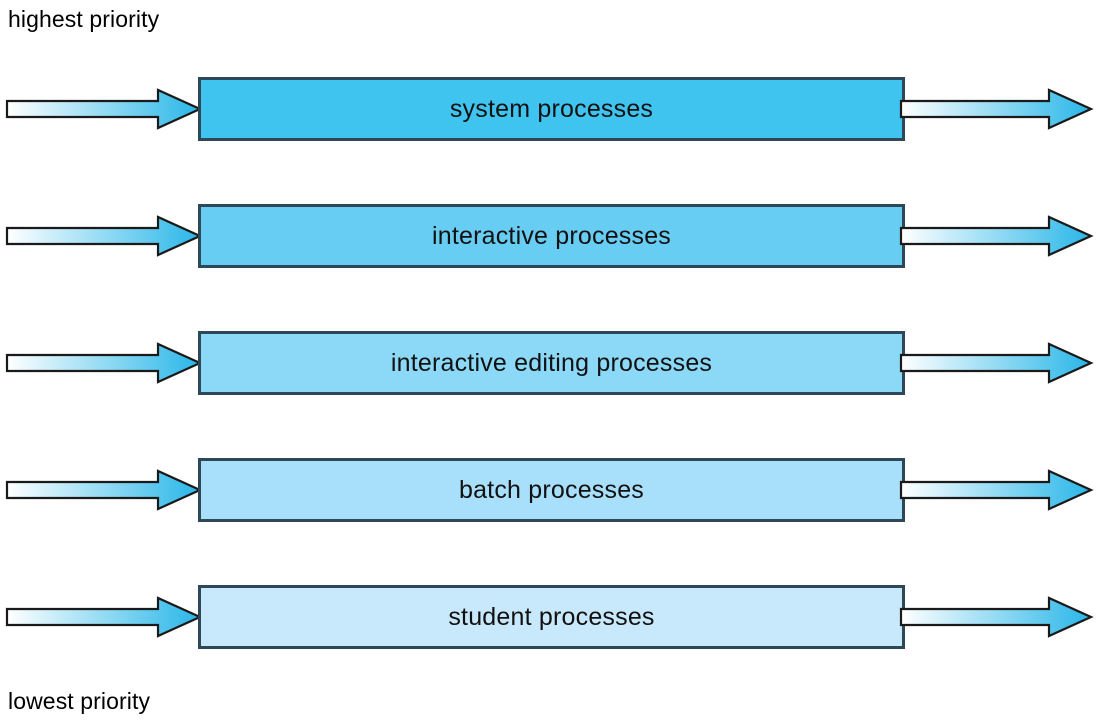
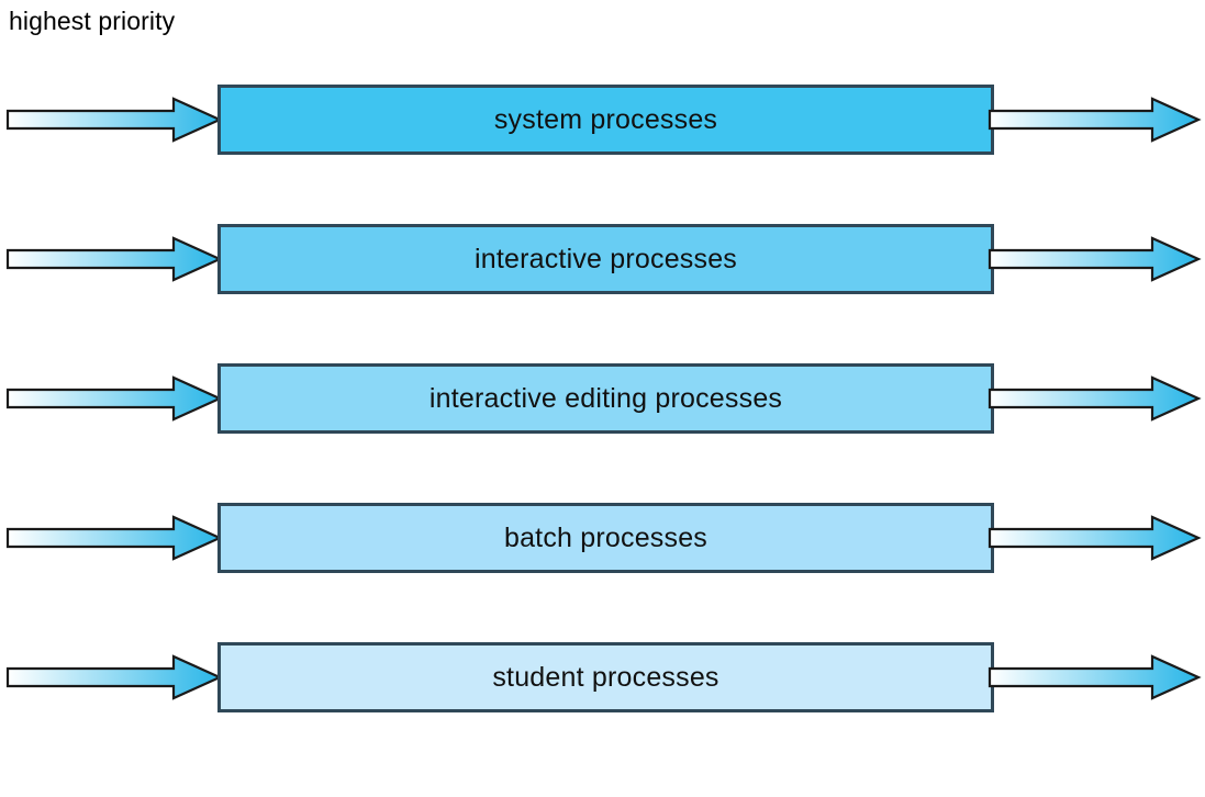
  highest priority
  system processes
  interactive processes
  interactive editing processes
  batch processes
  student processes
- lowest priority
